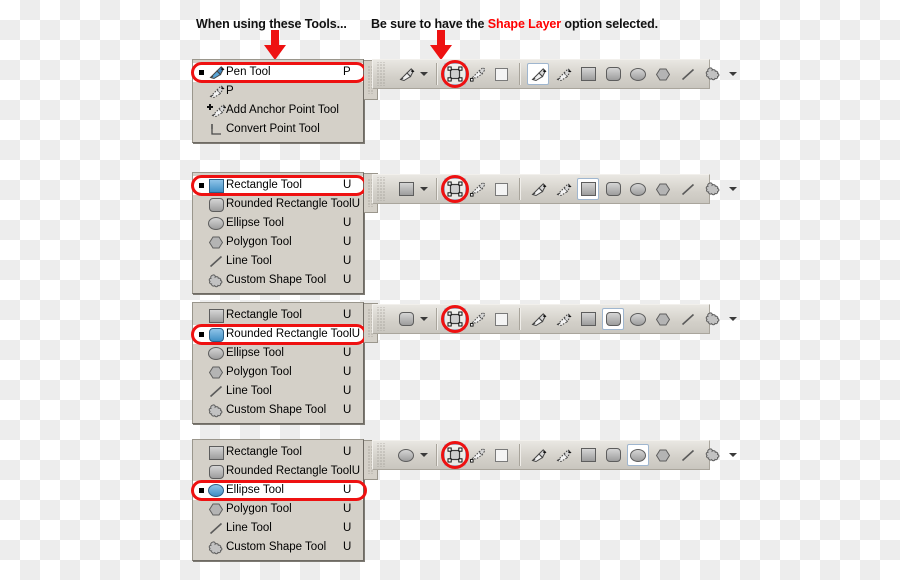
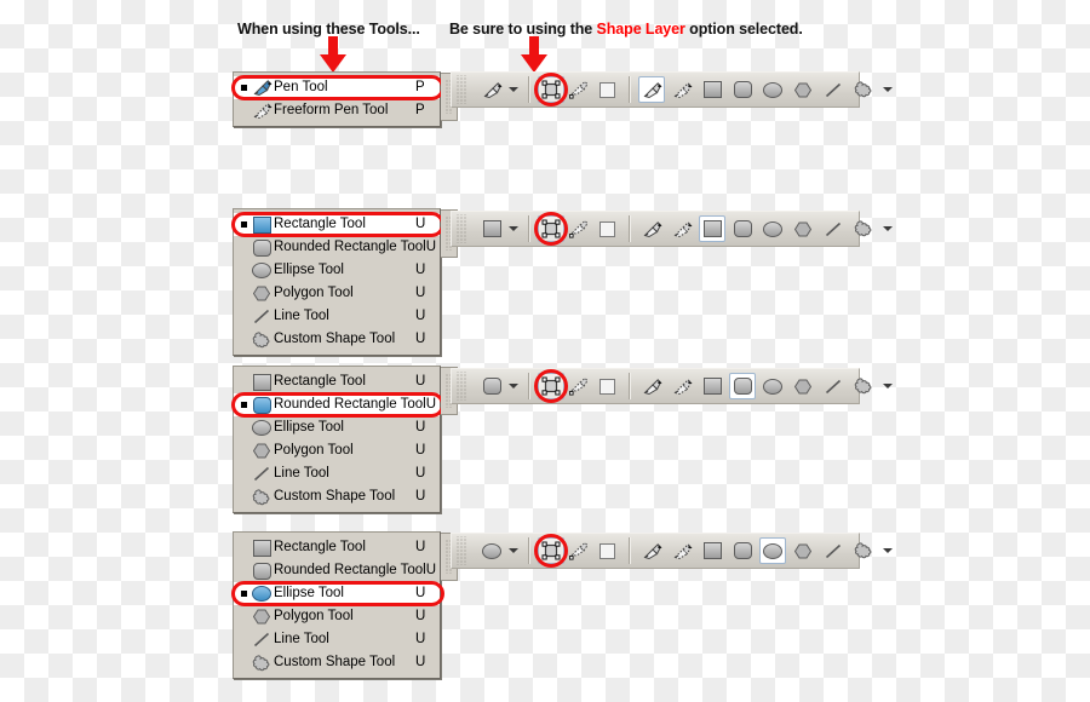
  When using these Tools...
- Be sure to have the Shape Layer option selected.
+ Be sure to using the Shape Layer option selected.
  Pen Tool
  P
+ Freeform Pen Tool
  P
- Add Anchor Point Tool
- Convert Point Tool
  Rectangle Tool
  U
  Rounded Rectangle Tool
  U
  Ellipse Tool
  U
  Polygon Tool
  U
  Line Tool
  U
  Custom Shape Tool
  U
  Rectangle Tool
  U
  Rounded Rectangle Tool
  U
  Ellipse Tool
  U
  Polygon Tool
  U
  Line Tool
  U
  Custom Shape Tool
  U
  Rectangle Tool
  U
  Rounded Rectangle Tool
  U
  Ellipse Tool
  U
  Polygon Tool
  U
  Line Tool
  U
  Custom Shape Tool
  U
